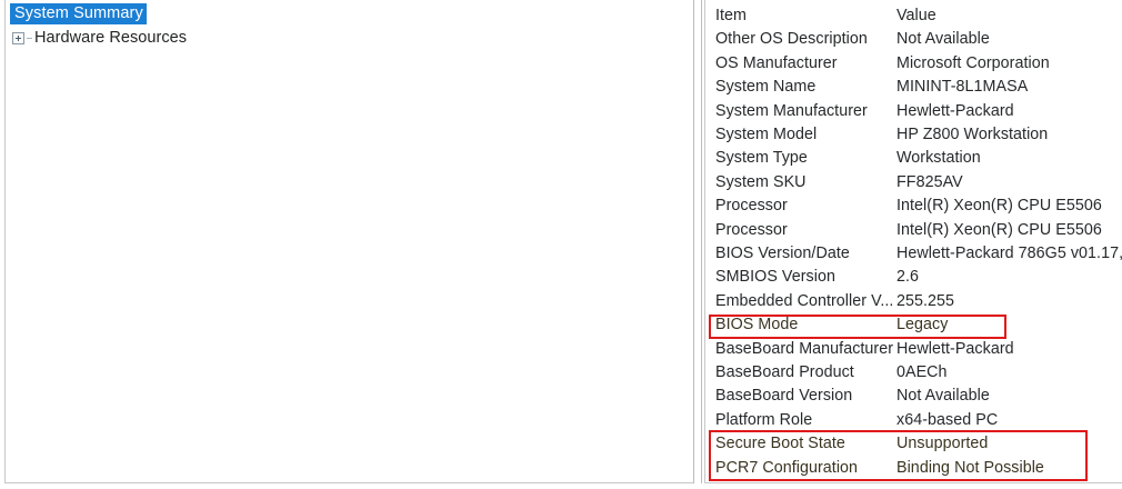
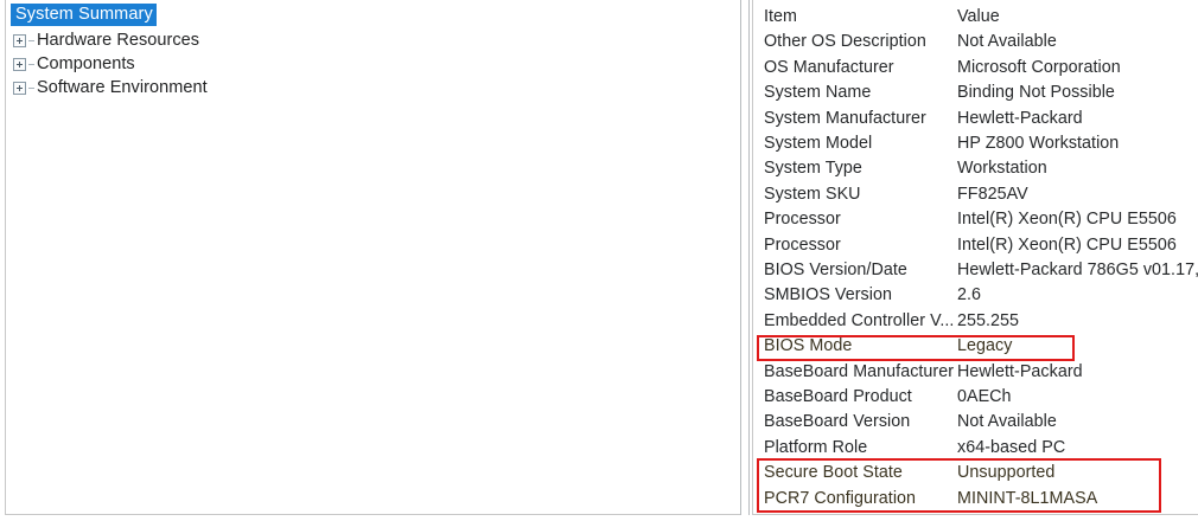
  System Summary
  Hardware Resources
+ Components
+ Software Environment
  Item
  Value
  Other OS Description
  Not Available
  OS Manufacturer
  Microsoft Corporation
  System Name
- MININT-8L1MASA
+ Binding Not Possible
  System Manufacturer
  Hewlett-Packard
  System Model
  HP Z800 Workstation
  System Type
  Workstation
  System SKU
  FF825AV
  Processor
  Intel(R) Xeon(R) CPU E5506
  Processor
  Intel(R) Xeon(R) CPU E5506
  BIOS Version/Date
  Hewlett-Packard 786G5 v01.17,
  SMBIOS Version
  2.6
  Embedded Controller V...
  255.255
  BIOS Mode
  Legacy
  BaseBoard Manufacturer
  Hewlett-Packard
  BaseBoard Product
  0AECh
  BaseBoard Version
  Not Available
  Platform Role
  x64-based PC
  Secure Boot State
  Unsupported
  PCR7 Configuration
- Binding Not Possible
+ MININT-8L1MASA
